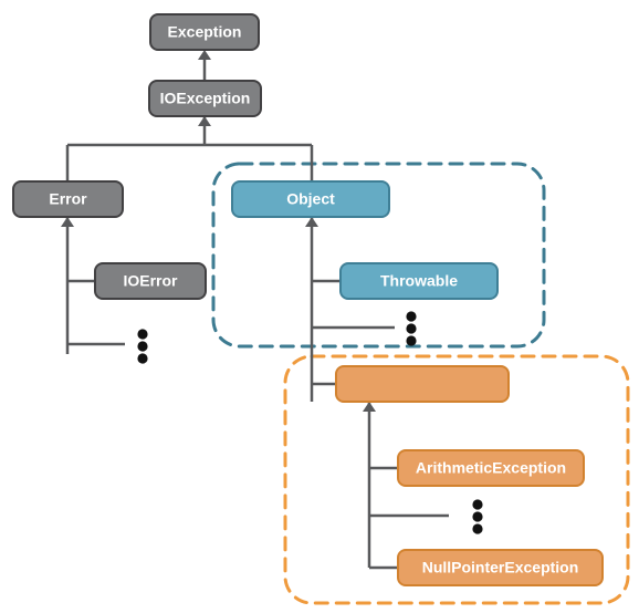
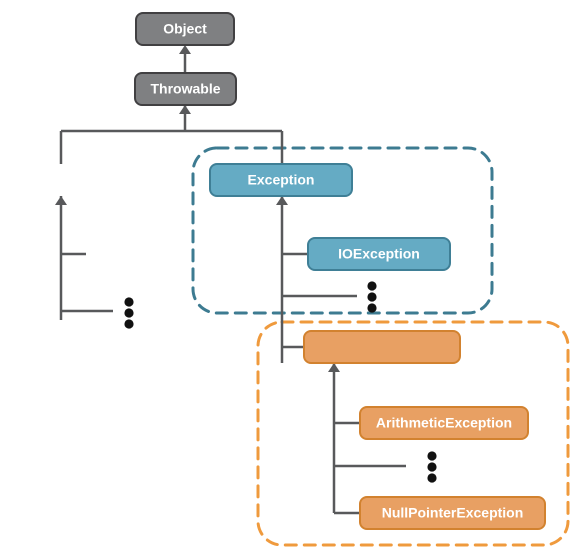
- Exception
+ Object
- IOException
+ Throwable
- Error
- IOError
- Object
+ Exception
- Throwable
+ IOException
  ArithmeticException
  NullPointerException
